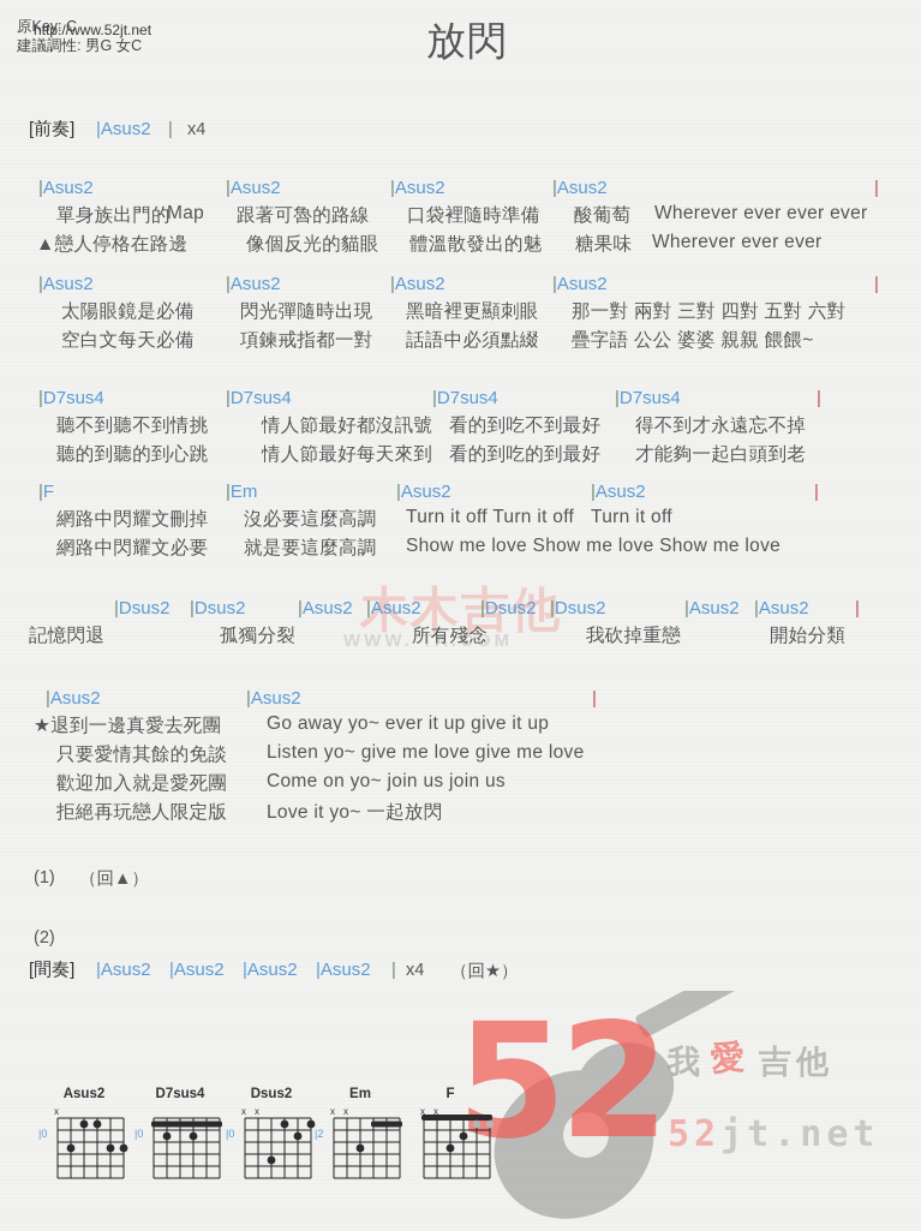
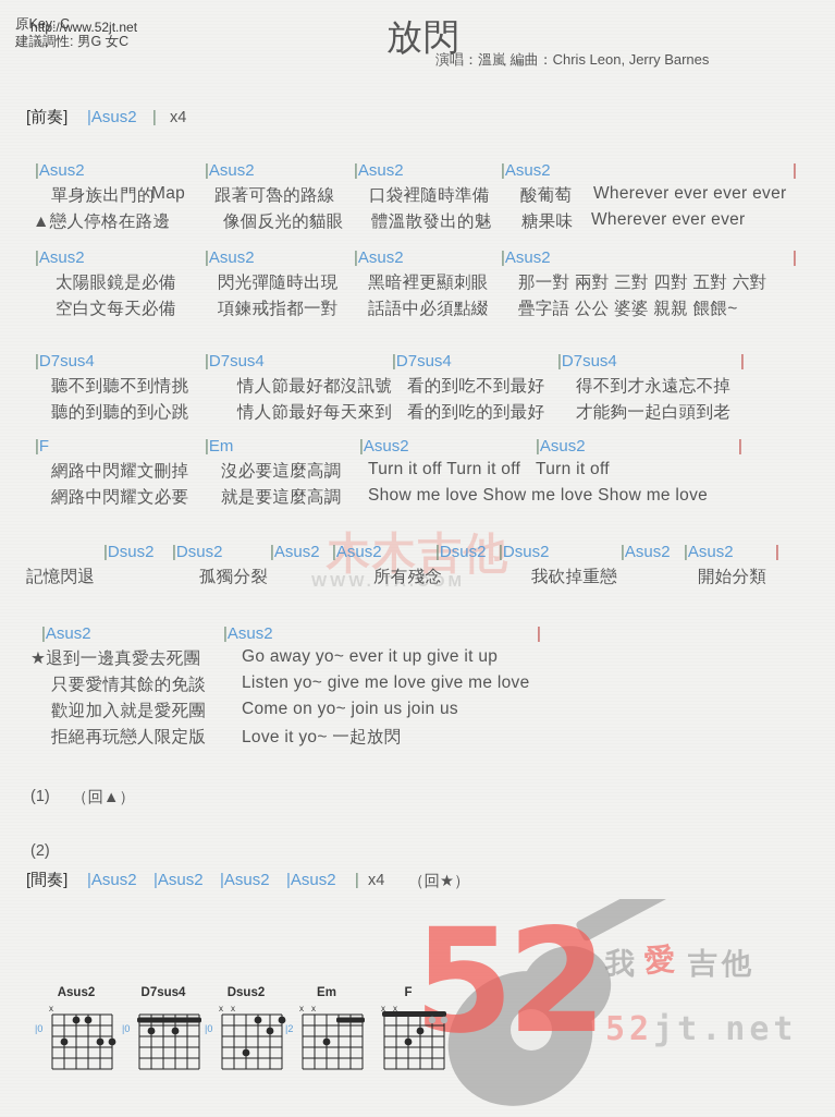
  木木吉他
  WWW. TA.COM
  52
  我
  吉他
  52jt.net
  原Key: C
  建議調性: 男G 女C
  http://www.52jt.net
  放閃
+ 演唱：溫嵐 編曲：Chris Leon, Jerry Barnes
  [前奏]
  |Asus2
  |
  x4
  |Asus2
  |Asus2
  |Asus2
  |Asus2
  |
  單身族出門的
  Map
  跟著可魯的路線
  口袋裡隨時準備
  酸葡萄
  Wherever ever ever ever
  ▲戀人停格在路邊
  像個反光的貓眼
  體溫散發出的魅
  糖果味
  Wherever ever ever
  |Asus2
  |Asus2
  |Asus2
  |Asus2
  |
  太陽眼鏡是必備
  閃光彈隨時出現
  黑暗裡更顯刺眼
  那一對 兩對 三對 四對 五對 六對
  空白文每天必備
  項鍊戒指都一對
  話語中必須點綴
  疊字語 公公 婆婆 親親 餵餵~
  |D7sus4
  |D7sus4
  |D7sus4
  |D7sus4
  |
  聽不到聽不到情挑
  情人節最好都沒訊號
  看的到吃不到最好
  得不到才永遠忘不掉
  聽的到聽的到心跳
  情人節最好每天來到
  看的到吃的到最好
  才能夠一起白頭到老
  |F
  |Em
  |Asus2
  |Asus2
  |
  網路中閃耀文刪掉
  沒必要這麼高調
  Turn it off Turn it off
  Turn it off
  網路中閃耀文必要
  就是要這麼高調
  Show me love Show me love Show me love
  |Dsus2
  |Dsus2
  |Asus2
  |Asus2
  |Dsus2
  |Dsus2
  |Asus2
  |Asus2
  |
  記憶閃退
  孤獨分裂
  所有殘念
  我砍掉重戀
  開始分類
  |Asus2
  |Asus2
  |
  ★退到一邊真愛去死團
  Go away yo~ ever it up give it up
  只要愛情其餘的免談
  Listen yo~ give me love give me love
  歡迎加入就是愛死團
  Come on yo~ join us join us
  拒絕再玩戀人限定版
  Love it yo~ 一起放閃
  (1)
  （回▲）
  (2)
  [間奏]
  |Asus2
  |Asus2
  |Asus2
  |Asus2
  |
  x4
  （回★）
  Asus2
  x
  |0
  D7sus4
  |0
  Dsus2
  x
  x
  |0
  Em
  x
  x
  |2
  F
  x
  x
